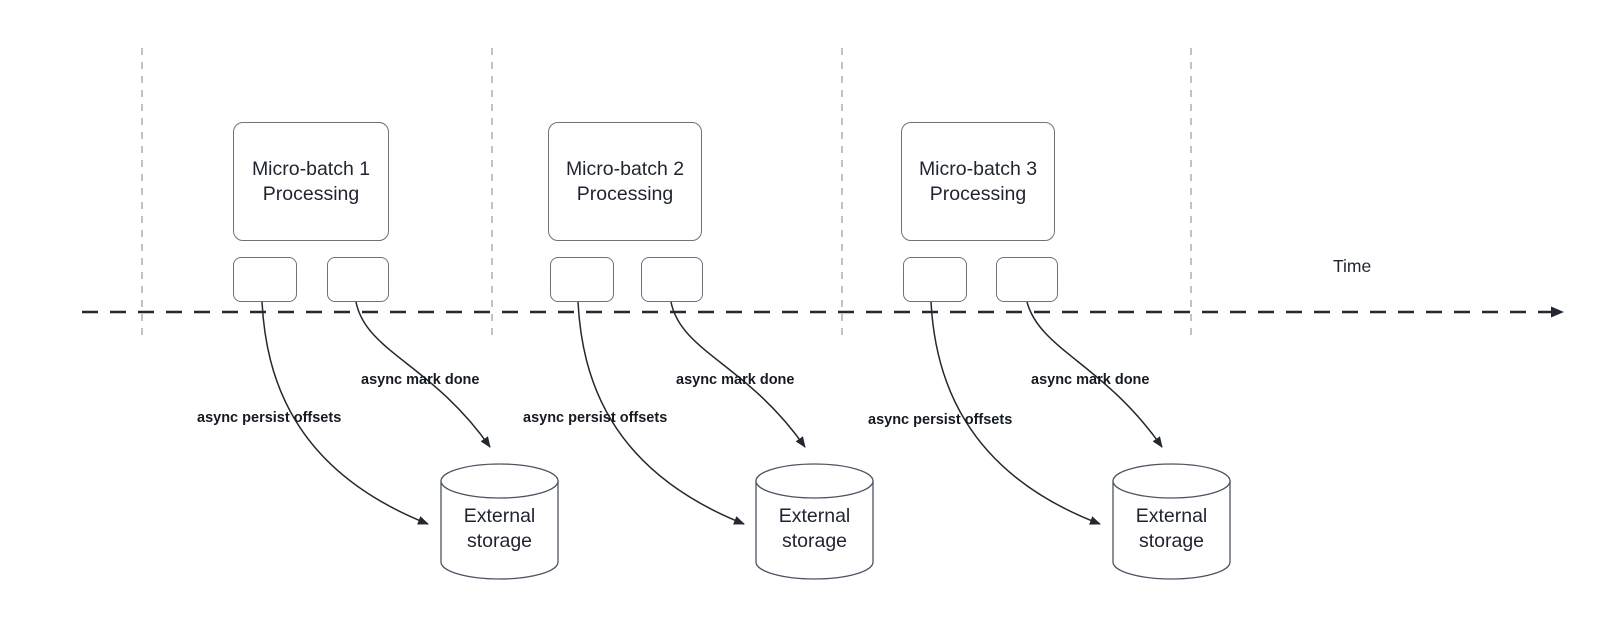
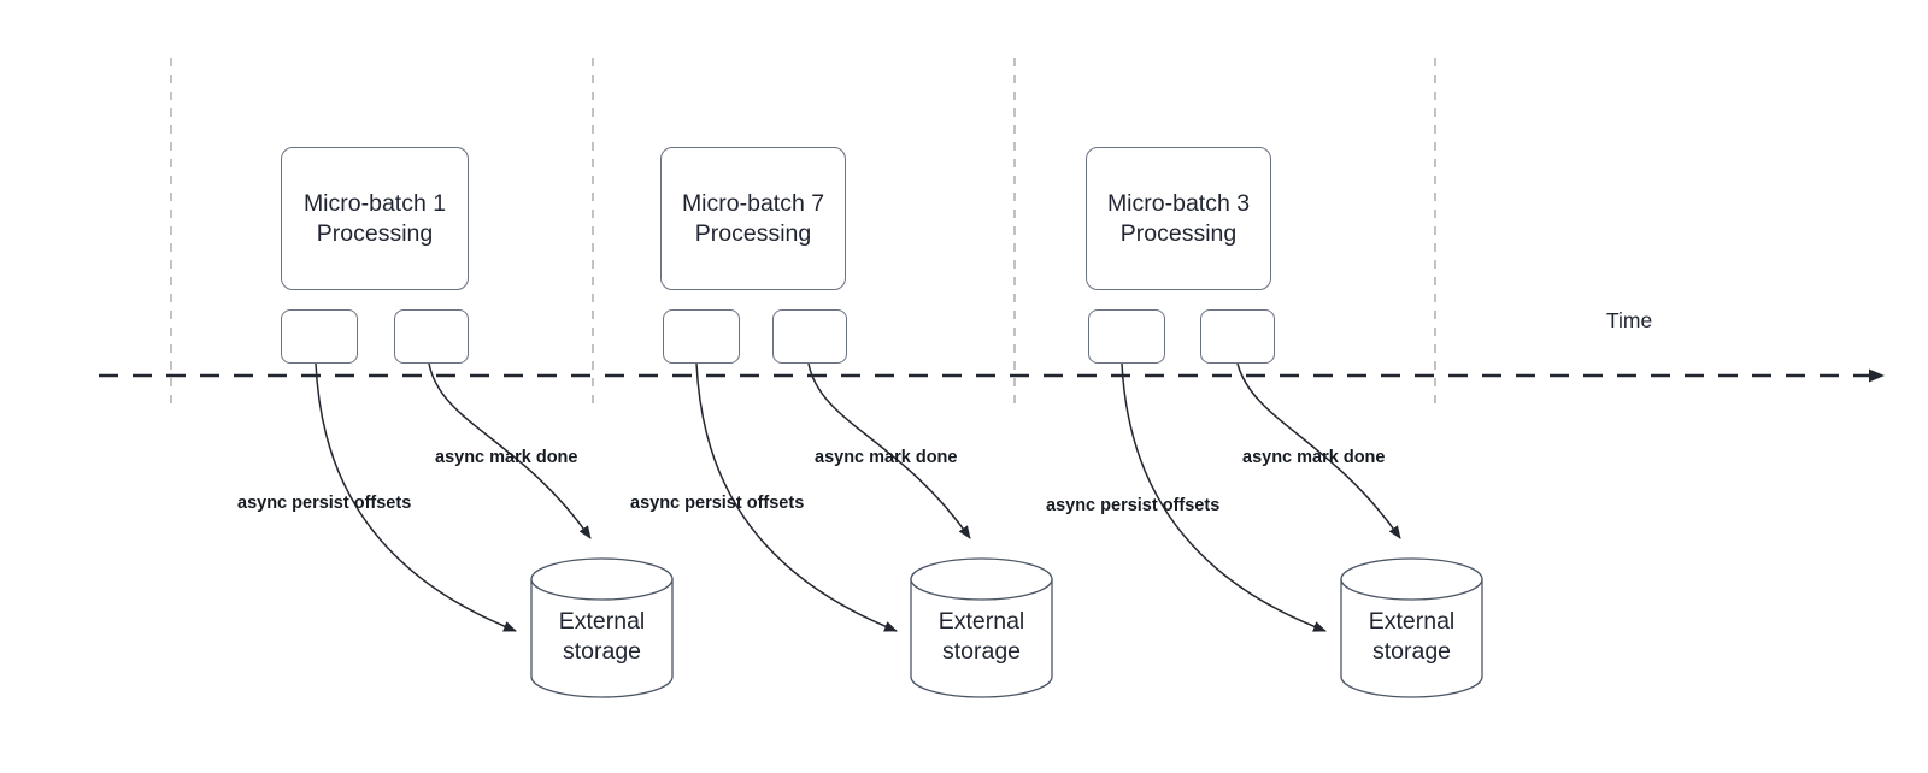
  Micro-batch 1
  Processing
  External
  storage
  async persist offsets
  async mark done
- Micro-batch 2
+ Micro-batch 7
  Processing
  External
  storage
  async persist offsets
  async mark done
  Micro-batch 3
  Processing
  External
  storage
  async persist offsets
  async mark done
  Time
